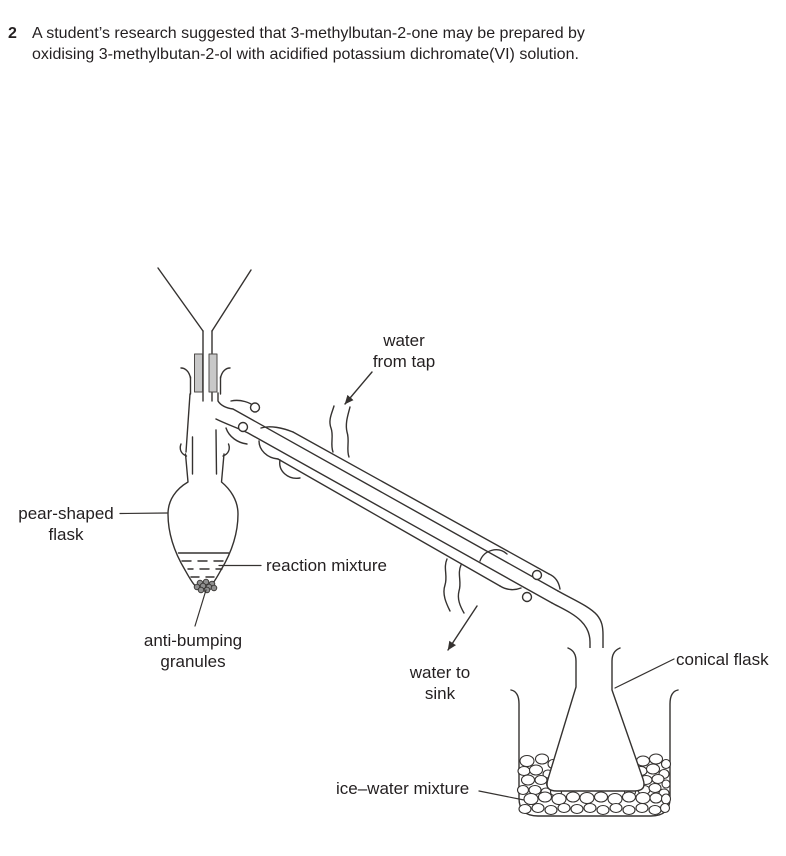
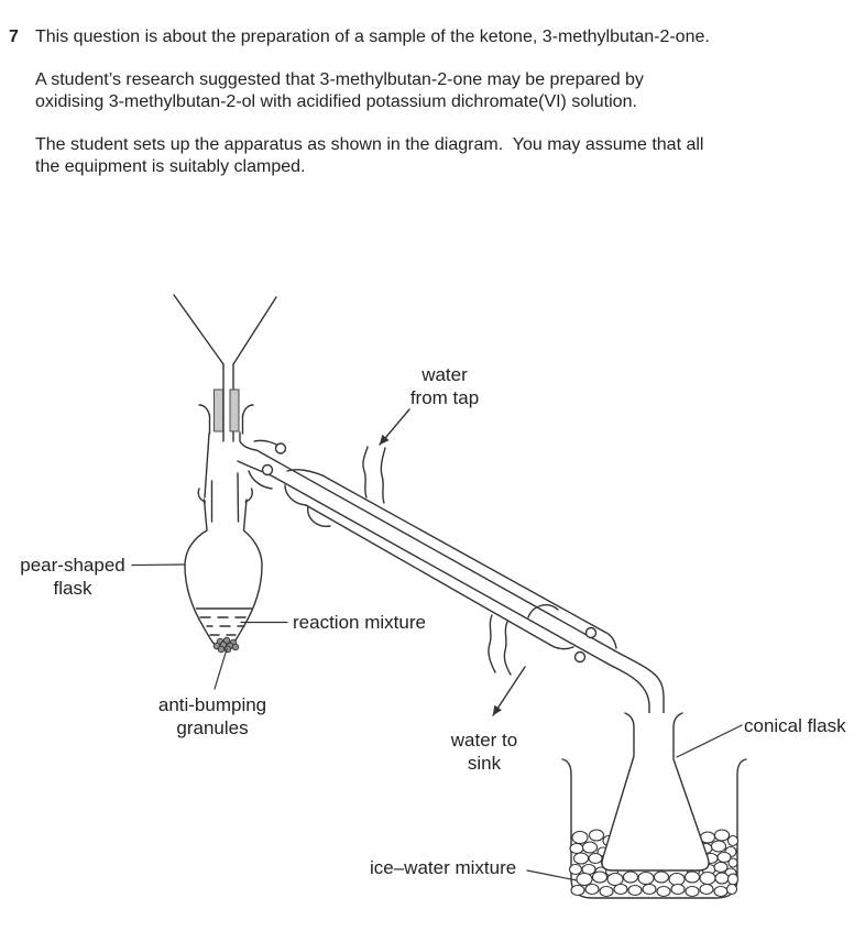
- 2
+ 7
+ This question is about the preparation of a sample of the ketone, 3-methylbutan-2-one.
  A student’s research suggested that 3-methylbutan-2-one may be prepared by
  oxidising 3-methylbutan-2-ol with acidified potassium dichromate(VI) solution.
+ The student sets up the apparatus as shown in the diagram. You may assume that all
+ the equipment is suitably clamped.
  water
  from tap
  pear-shaped
  flask
  reaction mixture
  anti-bumping
  granules
  water to
  sink
  conical flask
  ice–water mixture
